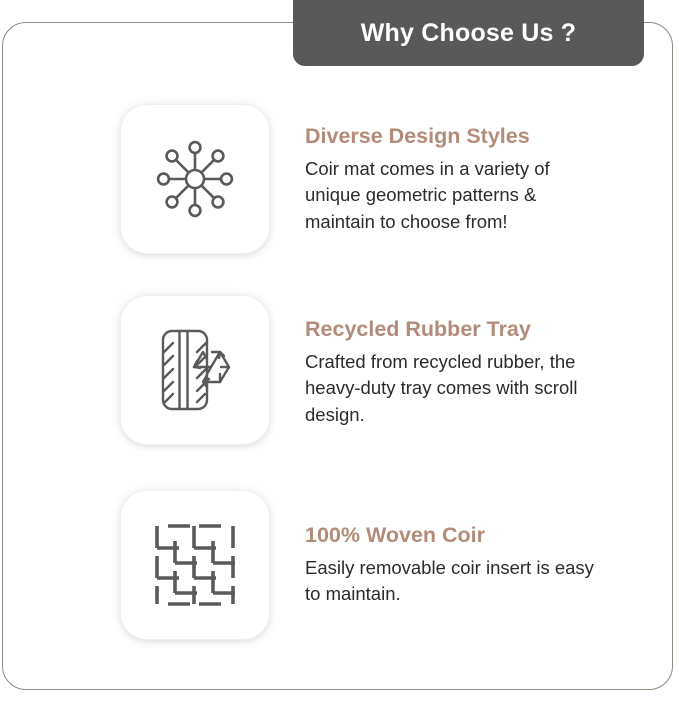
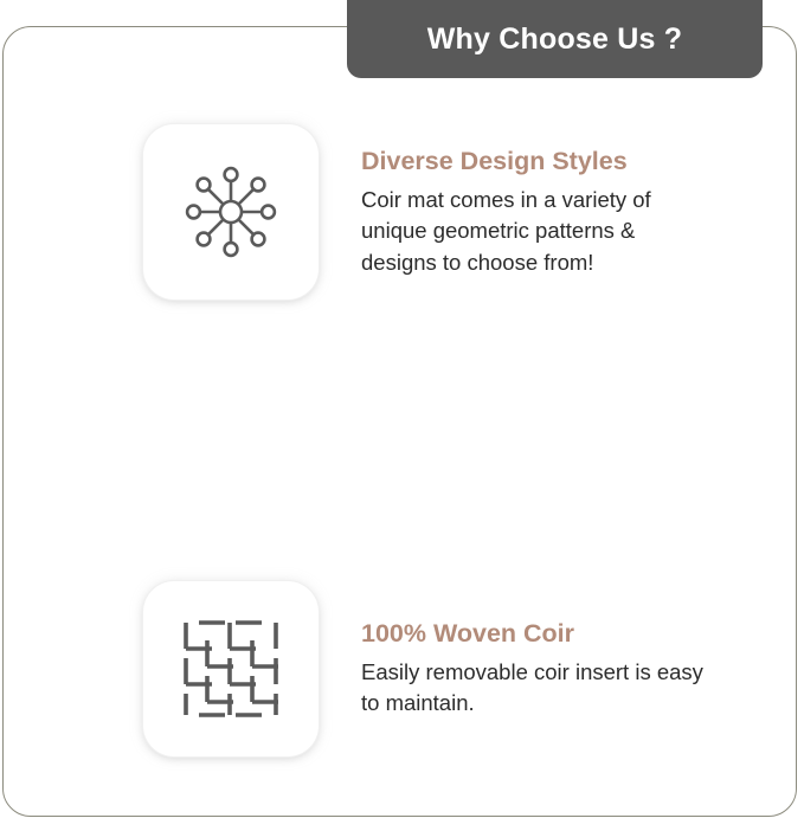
  Why Choose Us ?
  Diverse Design Styles
- Coir mat comes in a variety of unique geometric patterns & maintain to choose from!
+ Coir mat comes in a variety of unique geometric patterns & designs to choose from!
- Recycled Rubber Tray
- Crafted from recycled rubber, the heavy-duty tray comes with scroll design.
  100% Woven Coir
  Easily removable coir insert is easy to maintain.
